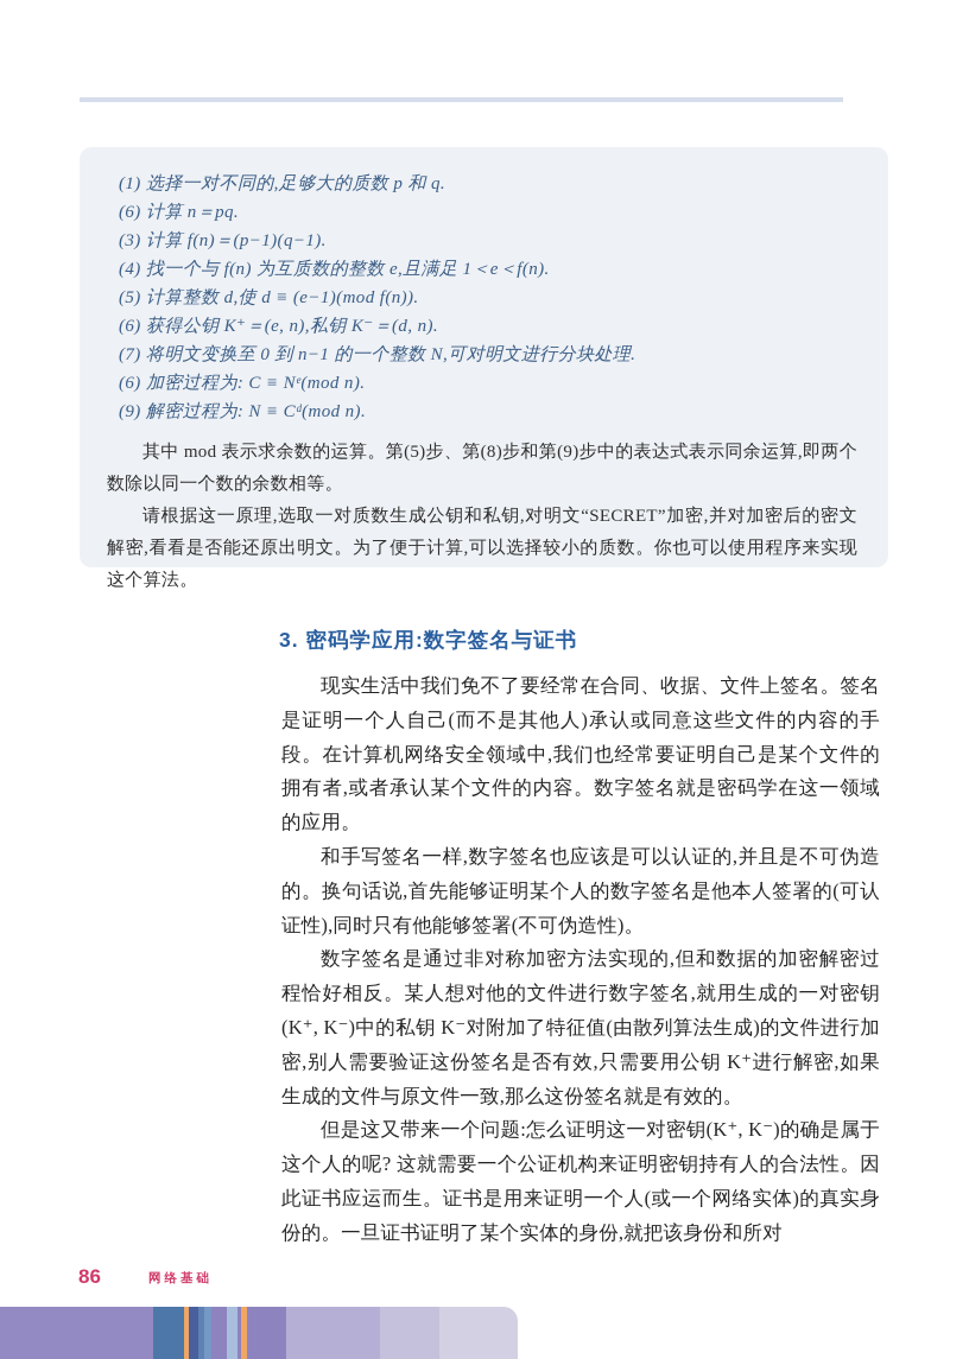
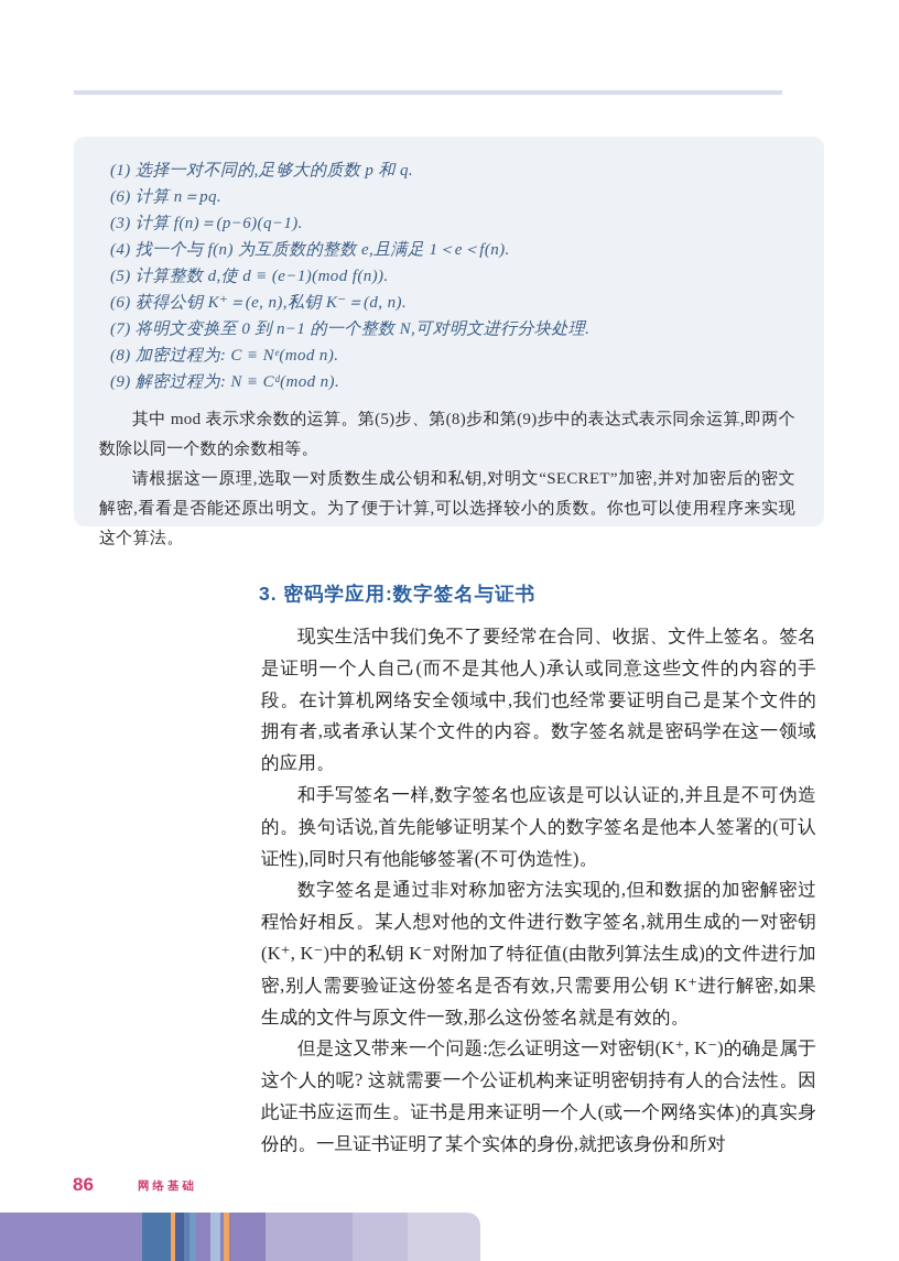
  (1) 选择一对不同的,足够大的质数 p 和 q.
  (6) 计算 n＝pq.
- (3) 计算 f(n)＝(p−1)(q−1).
+ (3) 计算 f(n)＝(p−6)(q−1).
  (4) 找一个与 f(n) 为互质数的整数 e,且满足 1＜e＜f(n).
  (5) 计算整数 d,使 d ≡ (e−1)(mod f(n)).
  (6) 获得公钥 K⁺＝(e, n),私钥 K⁻＝(d, n).
  (7) 将明文变换至 0 到 n−1 的一个整数 N,可对明文进行分块处理.
- (6) 加密过程为: C ≡ Nᵉ(mod n).
+ (8) 加密过程为: C ≡ Nᵉ(mod n).
  (9) 解密过程为: N ≡ Cᵈ(mod n).
  其中 mod 表示求余数的运算。第(5)步、第(8)步和第(9)步中的表达式表示同余运算,即两个数除以同一个数的余数相等。
  请根据这一原理,选取一对质数生成公钥和私钥,对明文“SECRET”加密,并对加密后的密文解密,看看是否能还原出明文。为了便于计算,可以选择较小的质数。你也可以使用程序来实现这个算法。
  3. 密码学应用:数字签名与证书
  现实生活中我们免不了要经常在合同、收据、文件上签名。签名是证明一个人自己(而不是其他人)承认或同意这些文件的内容的手段。在计算机网络安全领域中,我们也经常要证明自己是某个文件的拥有者,或者承认某个文件的内容。数字签名就是密码学在这一领域的应用。
  和手写签名一样,数字签名也应该是可以认证的,并且是不可伪造的。换句话说,首先能够证明某个人的数字签名是他本人签署的(可认证性),同时只有他能够签署(不可伪造性)。
  数字签名是通过非对称加密方法实现的,但和数据的加密解密过程恰好相反。某人想对他的文件进行数字签名,就用生成的一对密钥(K⁺, K⁻)中的私钥 K⁻对附加了特征值(由散列算法生成)的文件进行加密,别人需要验证这份签名是否有效,只需要用公钥 K⁺进行解密,如果生成的文件与原文件一致,那么这份签名就是有效的。
  但是这又带来一个问题:怎么证明这一对密钥(K⁺, K⁻)的确是属于这个人的呢? 这就需要一个公证机构来证明密钥持有人的合法性。因此证书应运而生。证书是用来证明一个人(或一个网络实体)的真实身份的。一旦证书证明了某个实体的身份,就把该身份和所对
  86
  网络基础
